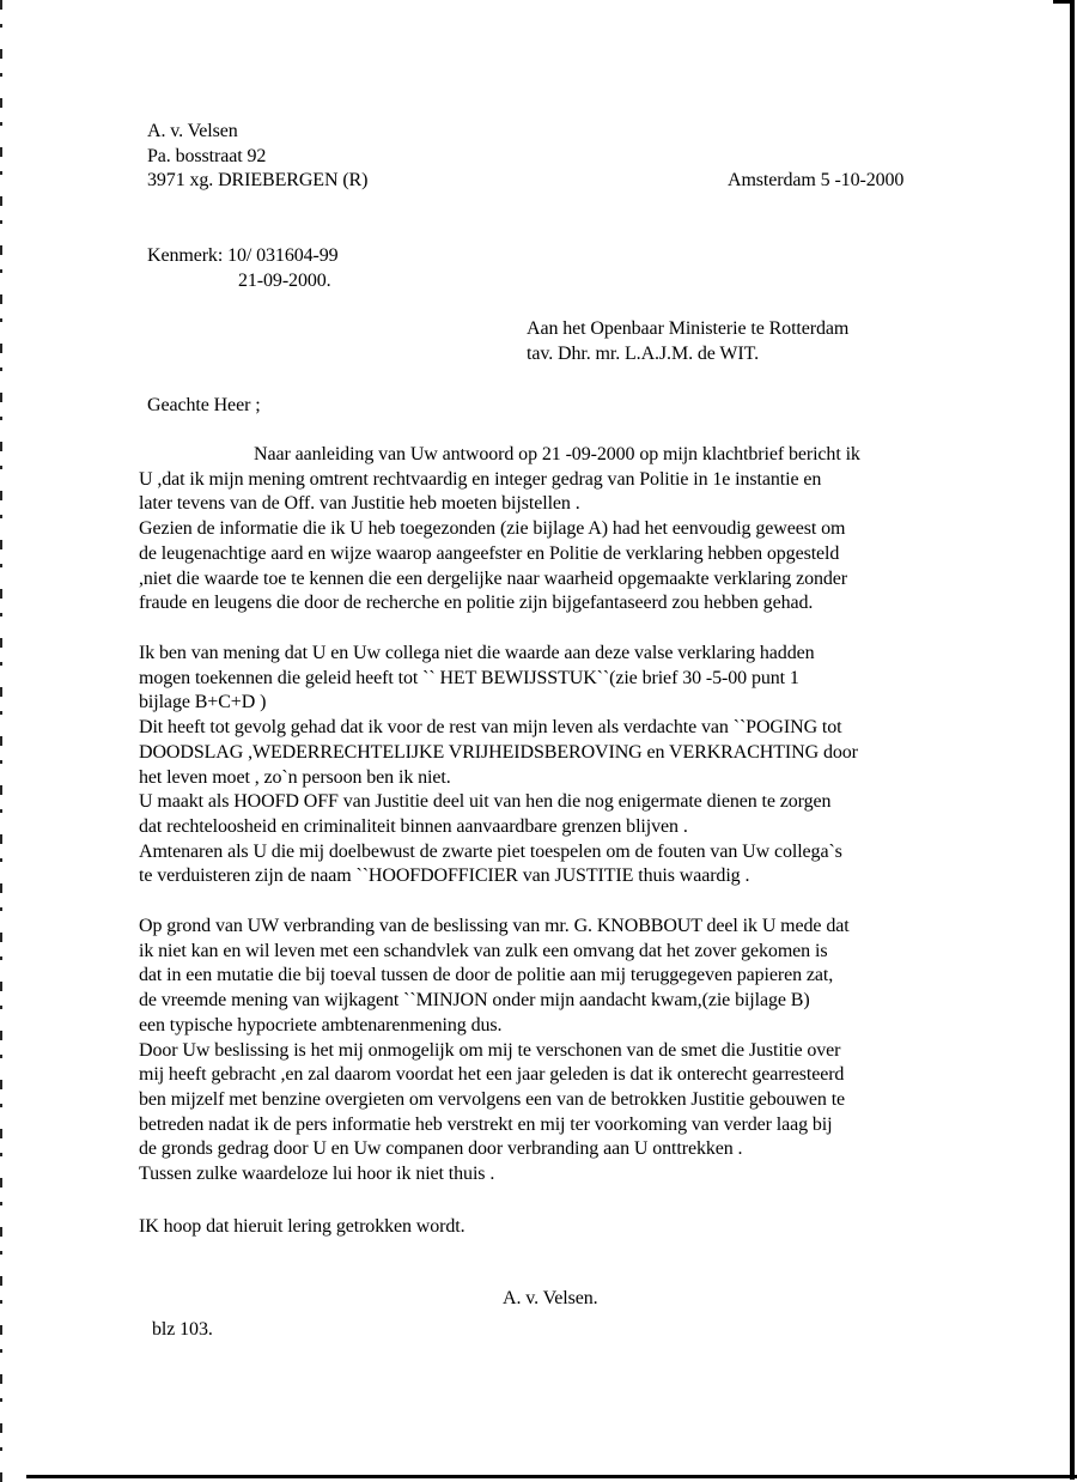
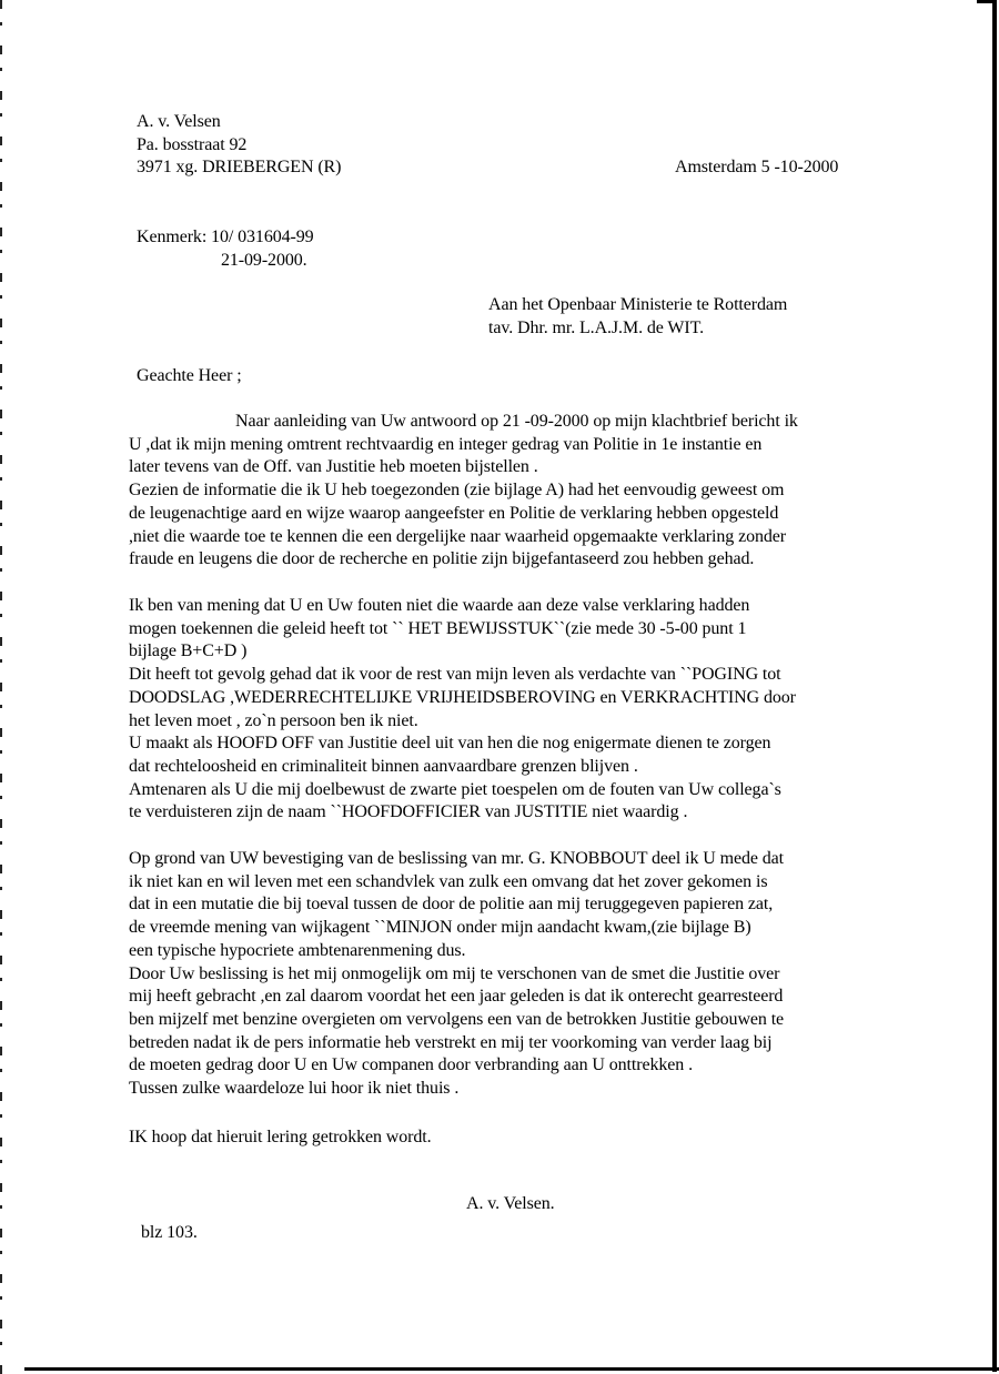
  A. v. Velsen
  Pa. bosstraat 92
  3971 xg. DRIEBERGEN (R)
  Amsterdam 5 -10-2000
  Kenmerk: 10/ 031604-99
  21-09-2000.
  Aan het Openbaar Ministerie te Rotterdam
  tav. Dhr. mr. L.A.J.M. de WIT.
  Geachte Heer ;
  Naar aanleiding van Uw antwoord op 21 -09-2000 op mijn klachtbrief bericht ik
  U ,dat ik mijn mening omtrent rechtvaardig en integer gedrag van Politie in 1e instantie en
  later tevens van de Off. van Justitie heb moeten bijstellen .
  Gezien de informatie die ik U heb toegezonden (zie bijlage A) had het eenvoudig geweest om
  de leugenachtige aard en wijze waarop aangeefster en Politie de verklaring hebben opgesteld
  ,niet die waarde toe te kennen die een dergelijke naar waarheid opgemaakte verklaring zonder
  fraude en leugens die door de recherche en politie zijn bijgefantaseerd zou hebben gehad.
- Ik ben van mening dat U en Uw collega niet die waarde aan deze valse verklaring hadden
+ Ik ben van mening dat U en Uw fouten niet die waarde aan deze valse verklaring hadden
- mogen toekennen die geleid heeft tot `` HET BEWIJSSTUK``(zie brief 30 -5-00 punt 1
+ mogen toekennen die geleid heeft tot `` HET BEWIJSSTUK``(zie mede 30 -5-00 punt 1
  bijlage B+C+D )
  Dit heeft tot gevolg gehad dat ik voor de rest van mijn leven als verdachte van ``POGING tot
  DOODSLAG ,WEDERRECHTELIJKE VRIJHEIDSBEROVING en VERKRACHTING door
  het leven moet , zo`n persoon ben ik niet.
  U maakt als HOOFD OFF van Justitie deel uit van hen die nog enigermate dienen te zorgen
  dat rechteloosheid en criminaliteit binnen aanvaardbare grenzen blijven .
  Amtenaren als U die mij doelbewust de zwarte piet toespelen om de fouten van Uw collega`s
- te verduisteren zijn de naam ``HOOFDOFFICIER van JUSTITIE thuis waardig .
+ te verduisteren zijn de naam ``HOOFDOFFICIER van JUSTITIE niet waardig .
- Op grond van UW verbranding van de beslissing van mr. G. KNOBBOUT deel ik U mede dat
+ Op grond van UW bevestiging van de beslissing van mr. G. KNOBBOUT deel ik U mede dat
  ik niet kan en wil leven met een schandvlek van zulk een omvang dat het zover gekomen is
  dat in een mutatie die bij toeval tussen de door de politie aan mij teruggegeven papieren zat,
  de vreemde mening van wijkagent ``MINJON onder mijn aandacht kwam,(zie bijlage B)
  een typische hypocriete ambtenarenmening dus.
  Door Uw beslissing is het mij onmogelijk om mij te verschonen van de smet die Justitie over
  mij heeft gebracht ,en zal daarom voordat het een jaar geleden is dat ik onterecht gearresteerd
  ben mijzelf met benzine overgieten om vervolgens een van de betrokken Justitie gebouwen te
  betreden nadat ik de pers informatie heb verstrekt en mij ter voorkoming van verder laag bij
- de gronds gedrag door U en Uw companen door verbranding aan U onttrekken .
+ de moeten gedrag door U en Uw companen door verbranding aan U onttrekken .
  Tussen zulke waardeloze lui hoor ik niet thuis .
  IK hoop dat hieruit lering getrokken wordt.
  A. v. Velsen.
  blz 103.
